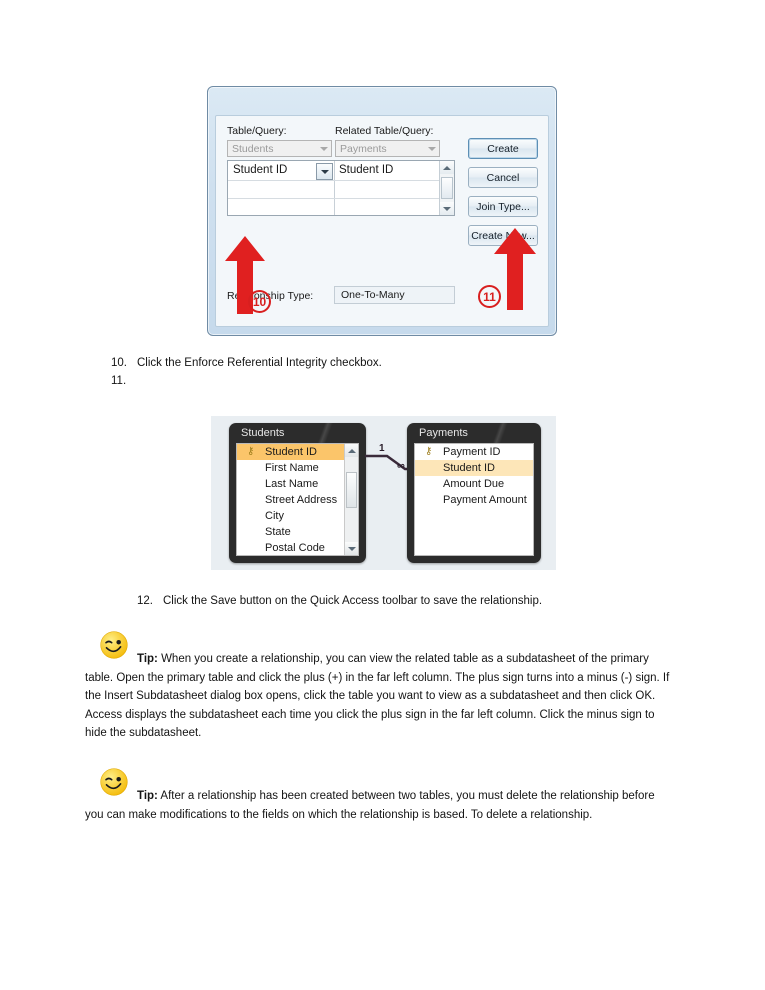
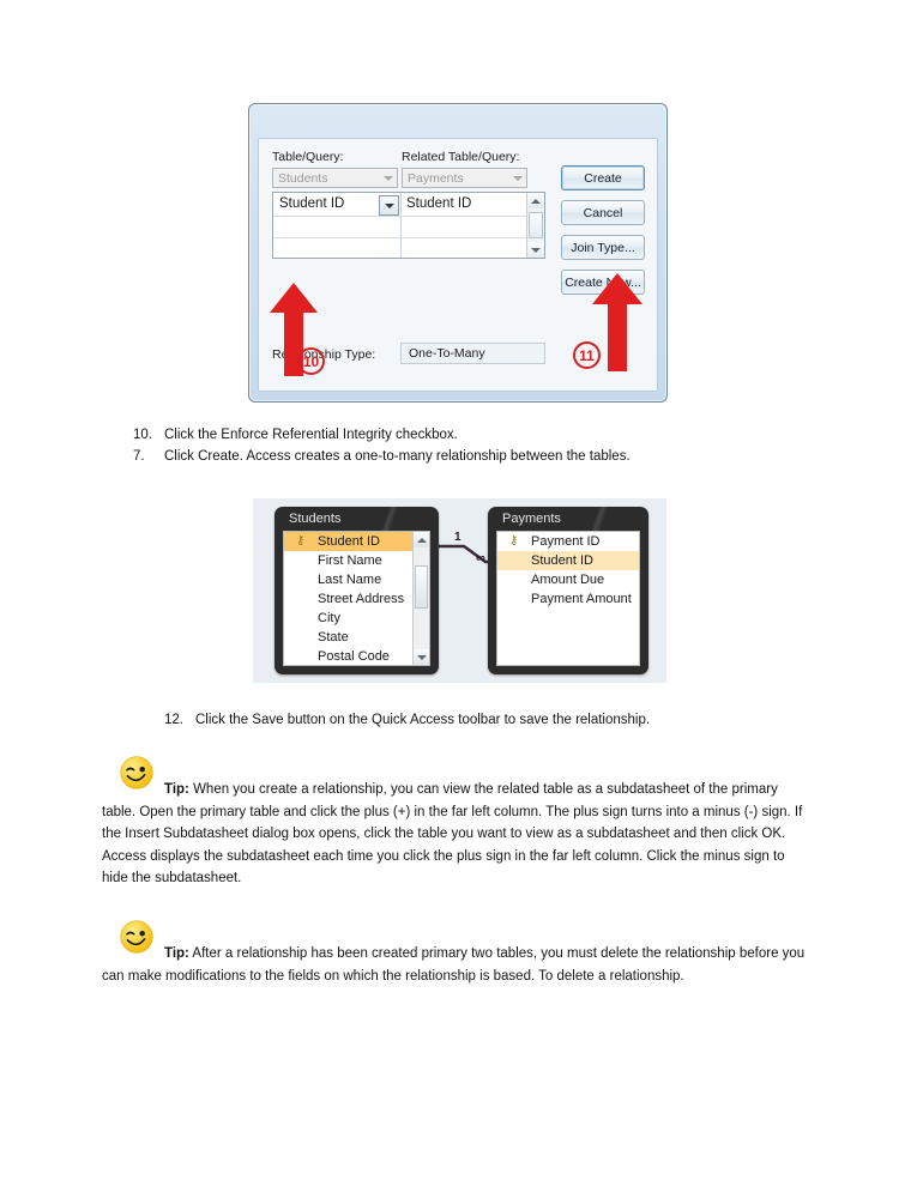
  Table/Query:
  Related Table/Query:
  Students
  Payments
  Student ID
  Student ID
  Ronship Type:
  One-To-Many
  Create
  Cancel
  Join Type...
  Createw...
  11
  10
  10.
  Click the Enforce Referential Integrity checkbox.
- 11.
+ 7.
+ Click Create. Access creates a one-to-many relationship between the tables.
  Students
  ⚷
  Student ID
  First Name
  Last Name
  Street Address
  City
  State
  Postal Code
  1
  ∞
  Payments
  ⚷
  Payment ID
  Student ID
  Amount Due
  Payment Amount
  12.
  Click the Save button on the Quick Access toolbar to save the relationship.
  Tip: When you create a relationship, you can view the related table as a subdatasheet of the primary table. Open the primary table and click the plus (+) in the far left column. The plus sign turns into a minus (-) sign. If the Insert Subdatasheet dialog box opens, click the table you want to view as a subdatasheet and then click OK. Access displays the subdatasheet each time you click the plus sign in the far left column. Click the minus sign to hide the subdatasheet.
- Tip: After a relationship has been created between two tables, you must delete the relationship before you can make modifications to the fields on which the relationship is based. To delete a relationship.
+ Tip: After a relationship has been created primary two tables, you must delete the relationship before you can make modifications to the fields on which the relationship is based. To delete a relationship.
